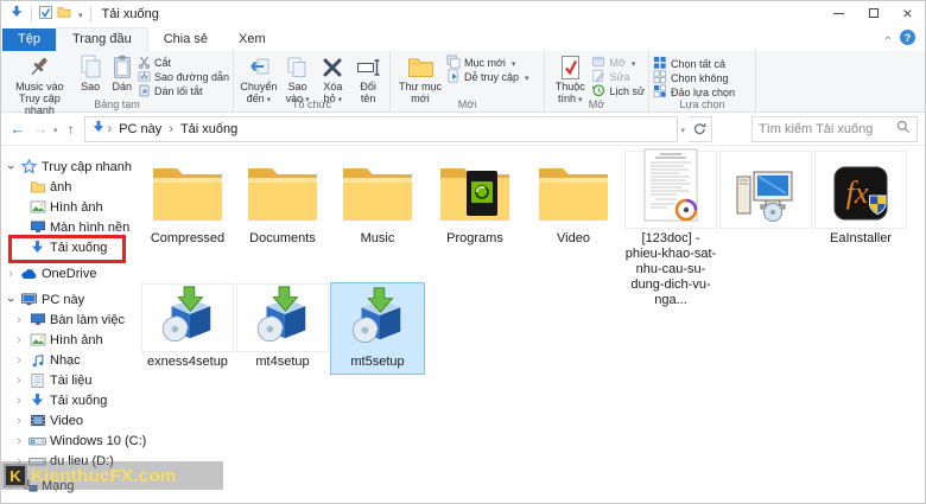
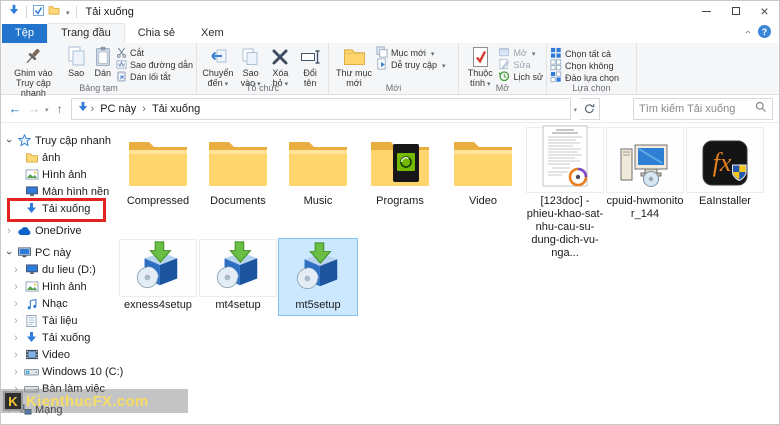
  Tải xuống
  Tệp
  Trang đầu
  Chia sẻ
  Xem
- Music vào Truy cập nhanh
+ Ghim vào Truy cập nhanh
  Sao
  Dán
  Cắt
  Sao đường dẫn
  Dán lối tắt
  Bảng tạm
  Chuyển đến
  Sao vào
  Xóa bỏ
  Đổi tên
  Tổ chức
  Thư mục mới
  Mục mới
  Dễ truy cập
  Mới
  Thuộc tính
  Mở
  Sửa
  Lịch sử
  Mở
  Chọn tất cả
  Chọn không
  Đảo lựa chọn
  Lựa chọn
  PC này
  Tải xuống
  Tìm kiếm Tải xuống
  Truy cập nhanh
  ảnh
  Hình ảnh
  Màn hình nền
  Tải xuống
  OneDrive
  PC này
- Bàn làm việc
+ du lieu (D:)
  Hình ảnh
  Nhạc
  Tài liệu
  Tải xuống
  Video
  Windows 10 (C:)
- du lieu (D:)
+ Bàn làm việc
  Mạng
  Compressed
  Documents
  Music
  Programs
  Video
  [123doc] - phieu-khao-sat-nhu-cau-su-dung-dich-vu-nga...
+ cpuid-hwmonitor_144
  fx
  EaInstaller
  exness4setup
  mt4setup
  mt5setup
  K
  KienthucFX.com
